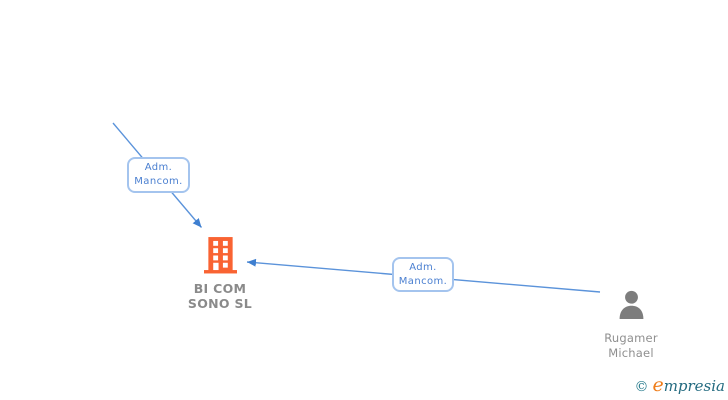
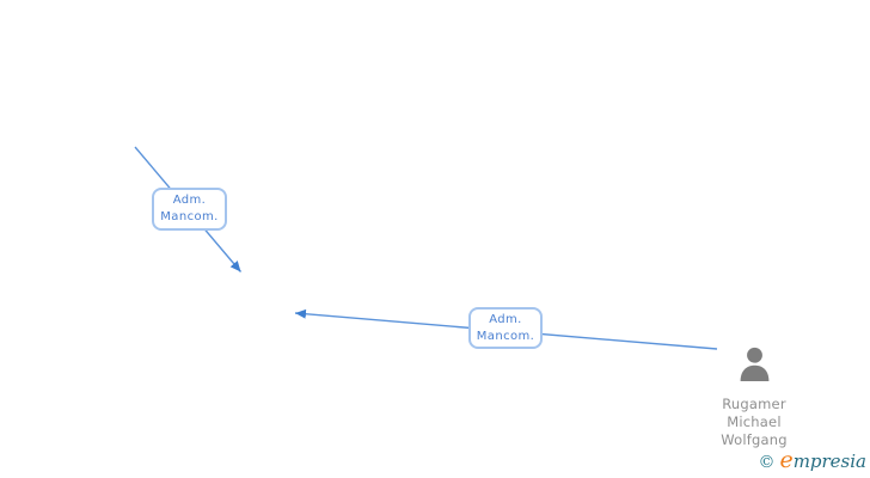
- BI COM
- SONO SL
  Rugamer
  Michael
+ Wolfgang
  Adm.
  Mancom.
  Adm.
  Mancom.
  © empresia
